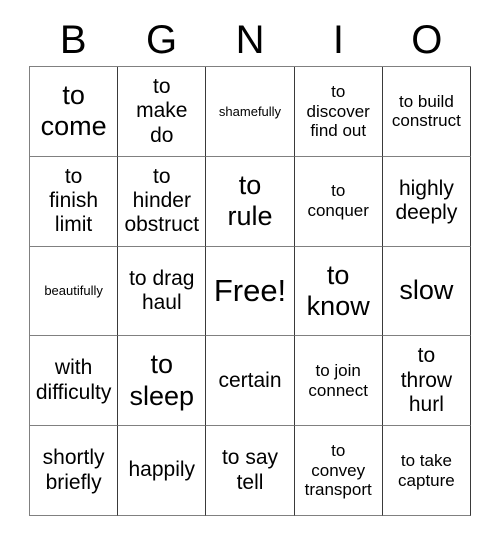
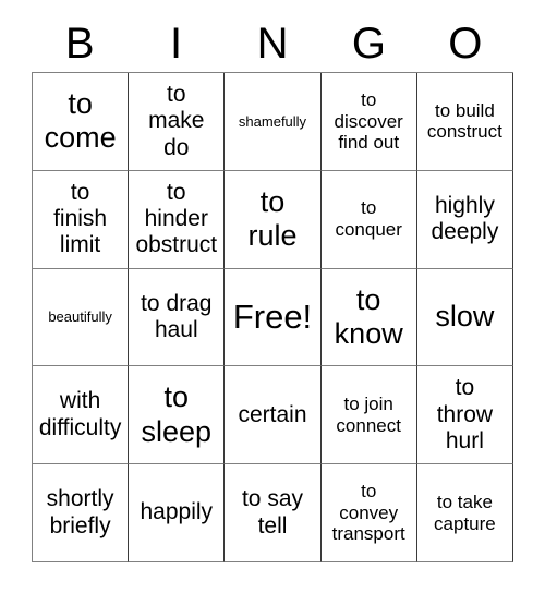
  B
- G
+ I
  N
- I
+ G
  O
  to
  come
  to
  make
  do
  shamefully
  to
  discover
  find out
  to build
  construct
  to
  finish
  limit
  to
  hinder
  obstruct
  to
  rule
  to
  conquer
  highly
  deeply
  beautifully
  to drag
  haul
  Free!
  to
  know
  slow
  with
  difficulty
  to
  sleep
  certain
  to join
  connect
  to
  throw
  hurl
  shortly
  briefly
  happily
  to say
  tell
  to
  convey
  transport
  to take
  capture
